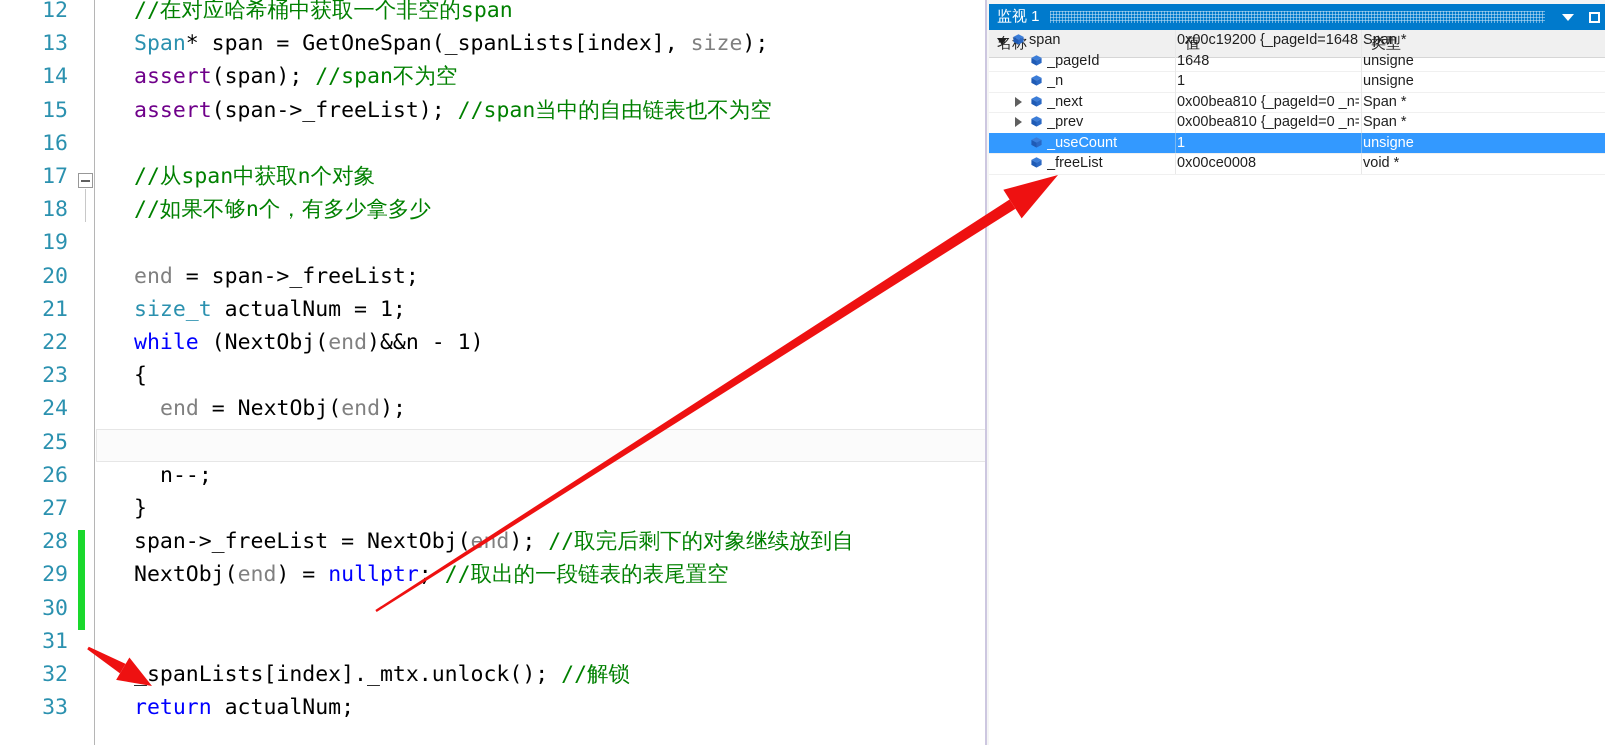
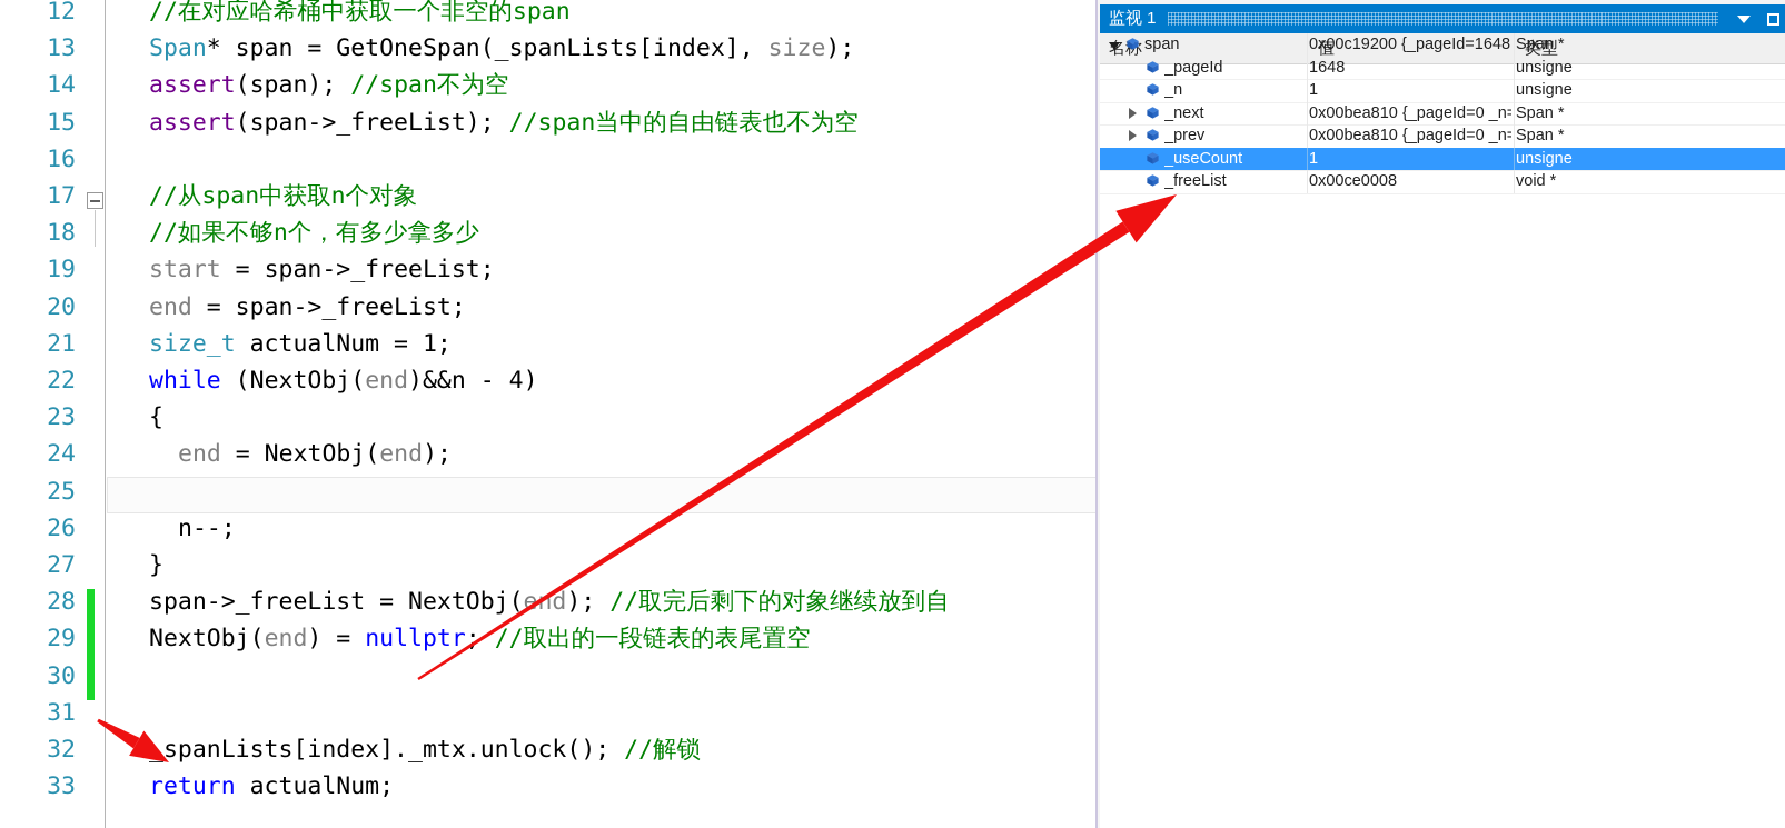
  12
  //在对应哈希桶中获取一个非空的span
  13
  Span* span = GetOneSpan(_spanLists[index], size);
  14
  assert(span); //span不为空
  15
  assert(span->_freeList); //span当中的自由链表也不为空
  16
  17
  //从span中获取n个对象
  18
  //如果不够n个，有多少拿多少
  19
+ start = span->_freeList;
  20
  end = span->_freeList;
  21
  size_t actualNum = 1;
  22
- while (NextObj(end)&&n - 1)
+ while (NextObj(end)&&n - 4)
  23
  {
  24
  end = NextObj(end);
  25
  26
  n--;
  27
  }
  28
  span->_freeList = NextObj(end); //取完后剩下的对象继续放到自
  29
  NextObj(end) = nullptr; //取出的一段链表的表尾置空
  30
  31
  32
  spanLists[index]._mtx.unlock(); //解锁
  33
  return actualNum;
  监视 1
  值
  类型
  span
  Span *
  _pageId
  1648
  unsigne
  _n
  1
  unsigne
  _next
  Span *
  _prev
  Span *
  _useCount
  1
  unsigne
  _freeList
  0x00ce0008
  void *
